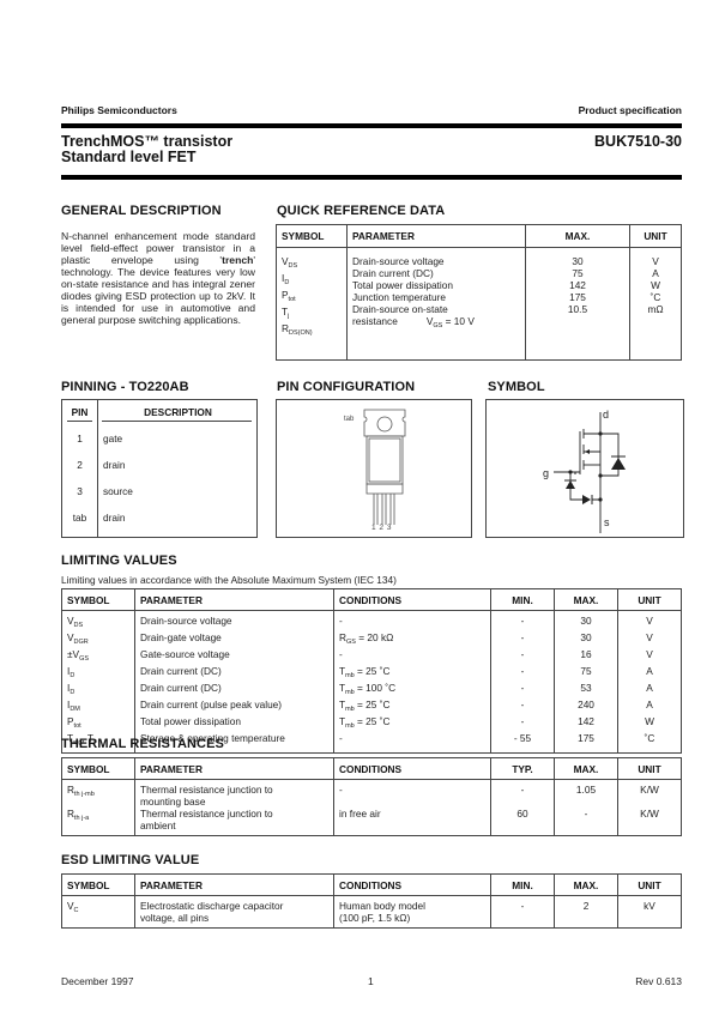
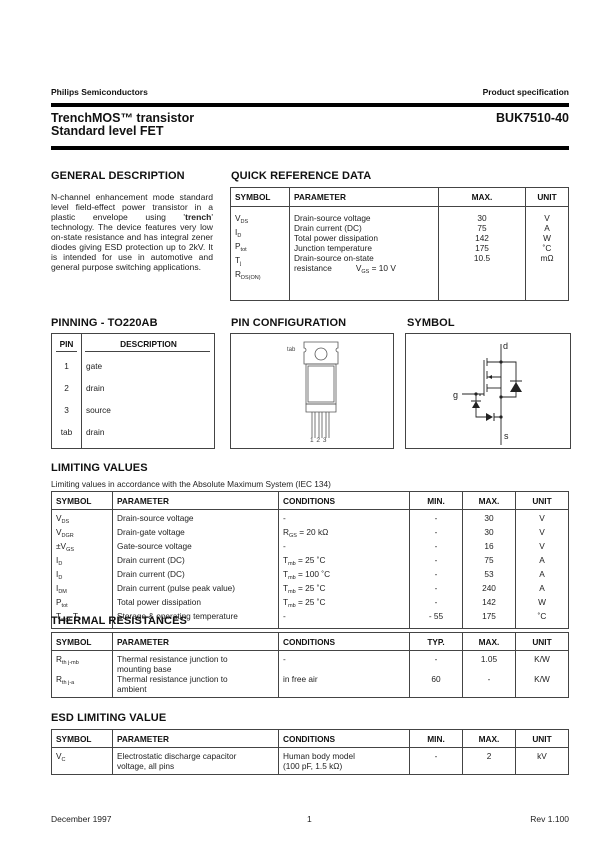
  Philips Semiconductors
  Product specification
  TrenchMOS™ transistor
  Standard level FET
- BUK7510-30
+ BUK7510-40
  GENERAL DESCRIPTION
  N-channel enhancement mode standard level field-effect power transistor in a plastic envelope using 'trench' technology. The device features very low on-state resistance and has integral zener diodes giving ESD protection up to 2kV. It is intended for use in automotive and general purpose switching applications.
  QUICK REFERENCE DATA
  SYMBOL	PARAMETER	MAX.	UNIT
  V I P T R	Drain-source voltage Drain current (DC) Total power dissipation Junction temperature Drain-source on-state resistance V = 10 V	30 75 142 175 10.5	V A W ˚C mΩ
  PINNING - TO220AB
  PIN
  DESCRIPTION
  1
  gate
  2
  drain
  3
  source
  tab
  drain
  PIN CONFIGURATION
  SYMBOL
  d
  g
  s
  LIMITING VALUES
  Limiting values in accordance with the Absolute Maximum System (IEC 134)
  SYMBOL	PARAMETER	CONDITIONS	MIN.	MAX.	UNIT
  V	Drain-source voltage	-	-	30	V
  V	Drain-gate voltage	R = 20 kΩ	-	30	V
  ±V	Gate-source voltage	-	-	16	V
  I	Drain current (DC)	T = 25 ˚C	-	75	A
  I	Drain current (DC)	T = 100 ˚C	-	53	A
  I	Drain current (pulse peak value)	T = 25 ˚C	-	240	A
  P	Total power dissipation	T = 25 ˚C	-	142	W
  T , T	Storage & operating temperature	-	- 55	175	˚C
  THERMAL RESISTANCES
  SYMBOL	PARAMETER	CONDITIONS	TYP.	MAX.	UNIT
  R	Thermal resistance junction tomounting base	-	-	1.05	K/W
  R	Thermal resistance junction toambient	in free air	60	-	K/W
  ESD LIMITING VALUE
  SYMBOL	PARAMETER	CONDITIONS	MIN.	MAX.	UNIT
  V	Electrostatic discharge capacitorvoltage, all pins	Human body model(100 pF, 1.5 kΩ)	-	2	kV
  December 1997
  1
- Rev 0.613
+ Rev 1.100
